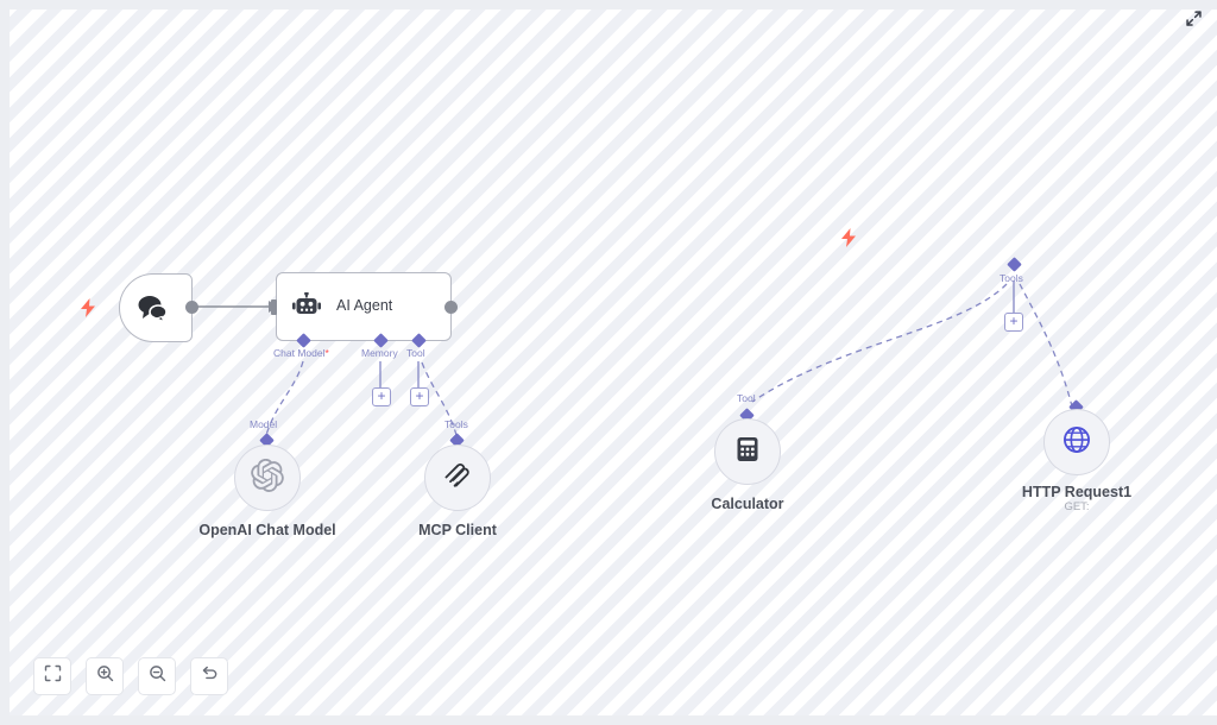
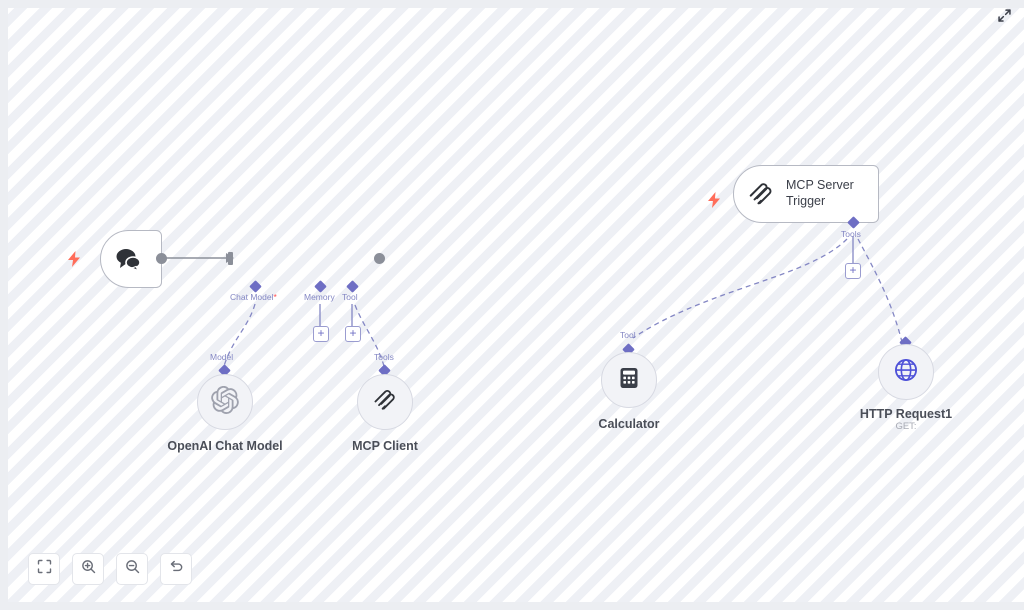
- AI Agent
  Chat Model*
  Memory
  Tool
  +
  +
  Model
  OpenAI Chat Model
  Tools
  MCP Client
+ MCP Server
+ Trigger
  Tools
  +
  Tool
  Calculator
  HTTP Request1
  GET:
